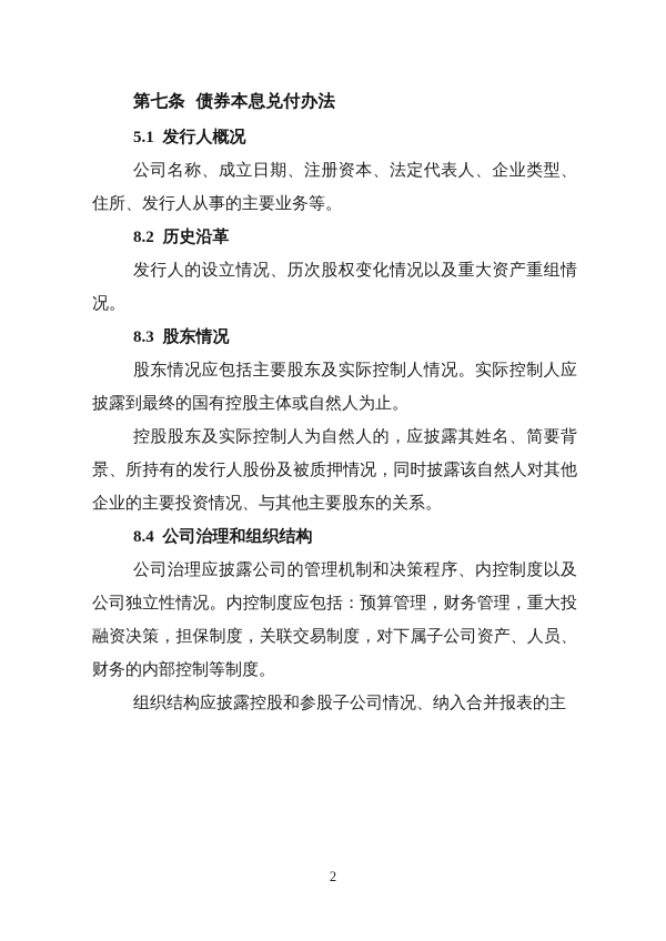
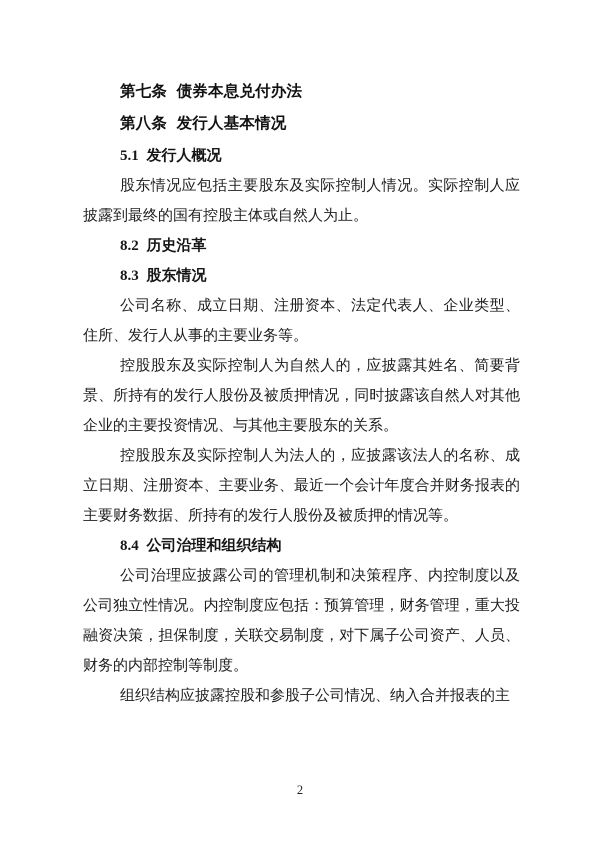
  第七条 债券本息兑付办法
+ 第八条 发行人基本情况
  5.1 发行人概况
- 公司名称、成立日期、注册资本、法定代表人、企业类型、住所、发行人从事的主要业务等。
+ 股东情况应包括主要股东及实际控制人情况。实际控制人应披露到最终的国有控股主体或自然人为止。
  8.2 历史沿革
- 发行人的设立情况、历次股权变化情况以及重大资产重组情况。
  8.3 股东情况
- 股东情况应包括主要股东及实际控制人情况。实际控制人应披露到最终的国有控股主体或自然人为止。
+ 公司名称、成立日期、注册资本、法定代表人、企业类型、住所、发行人从事的主要业务等。
  控股股东及实际控制人为自然人的，应披露其姓名、简要背景、所持有的发行人股份及被质押情况，同时披露该自然人对其他企业的主要投资情况、与其他主要股东的关系。
+ 控股股东及实际控制人为法人的，应披露该法人的名称、成立日期、注册资本、主要业务、最近一个会计年度合并财务报表的主要财务数据、所持有的发行人股份及被质押的情况等。
  8.4 公司治理和组织结构
  公司治理应披露公司的管理机制和决策程序、内控制度以及公司独立性情况。内控制度应包括：预算管理，财务管理，重大投融资决策，担保制度，关联交易制度，对下属子公司资产、人员、财务的内部控制等制度。
  组织结构应披露控股和参股子公司情况、纳入合并报表的主
  2
